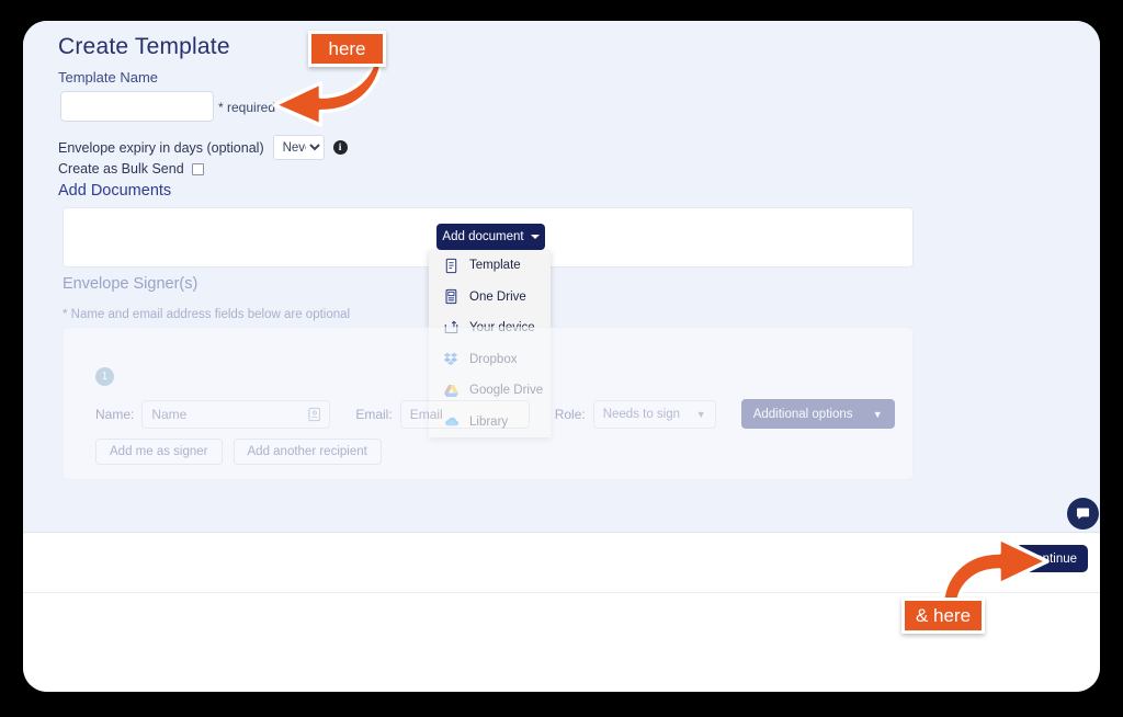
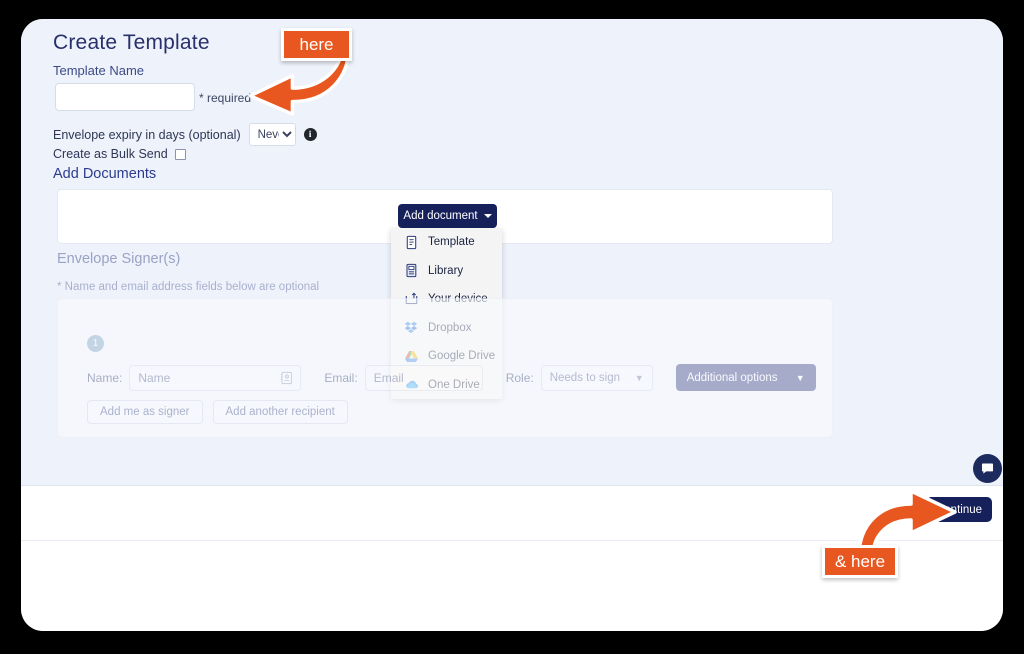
  Create Template
  Template Name
  * required
  Envelope expiry in days (optional)
  i
  Create as Bulk Send
  Add Documents
  Add document
  Template
- One Drive
+ Library
  Your device
  Dropbox
  Google Drive
- Library
+ One Drive
  Envelope Signer(s)
  * Name and email address fields below are optional
  1
  Name:
  Name
  Email:
  Email
  Role:
  Needs to sign
  ▼
  Additional options
  ▼
  Add me as signer
  Add another recipient
  ntinue
  here
  & here
